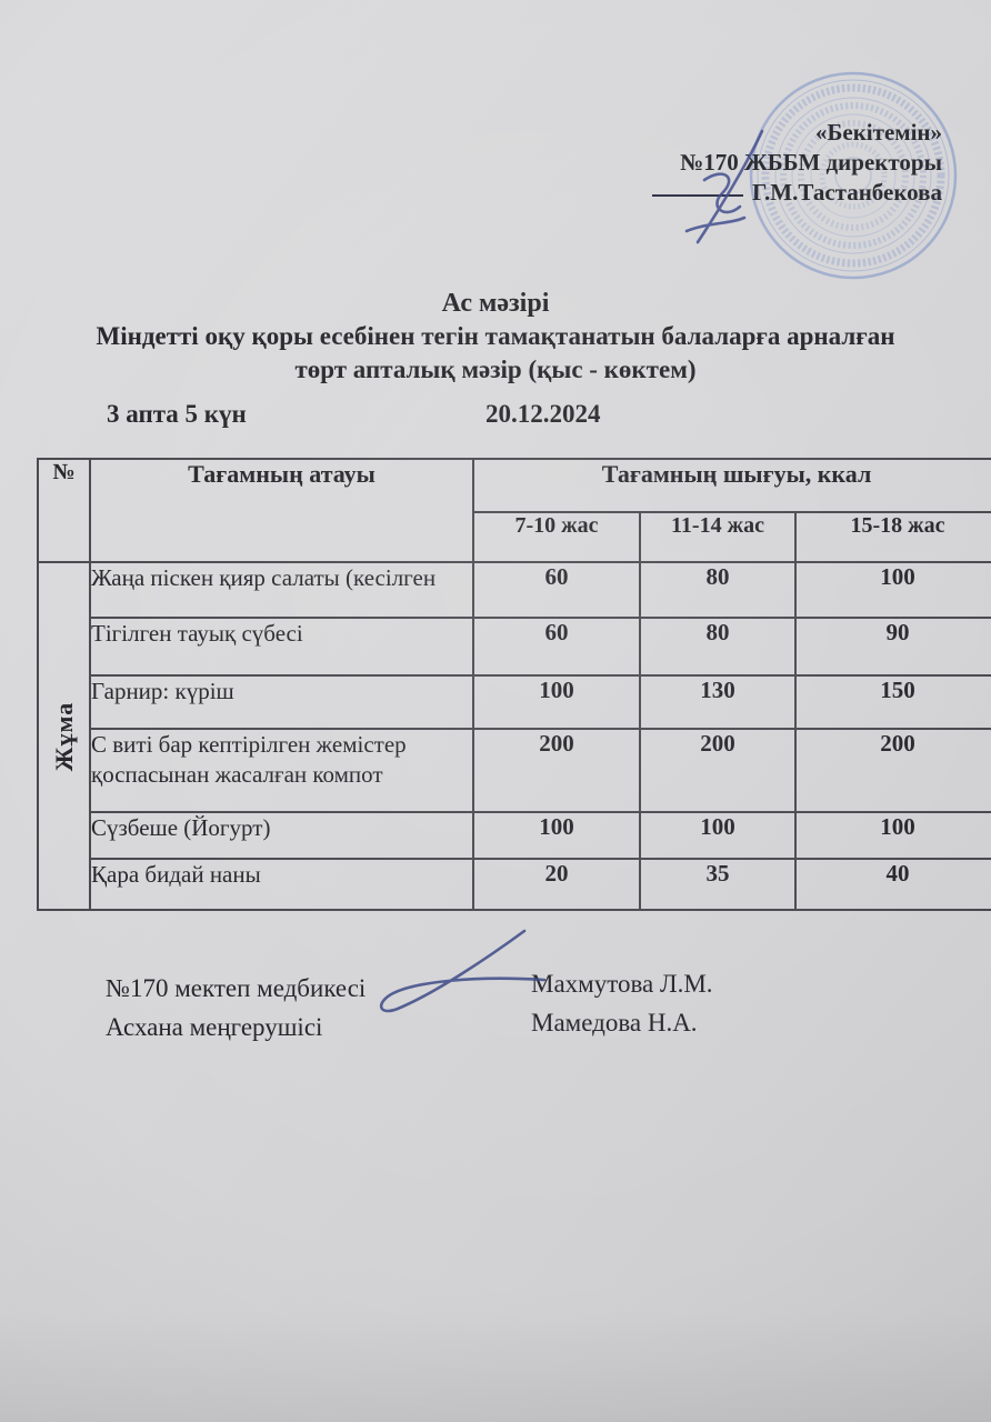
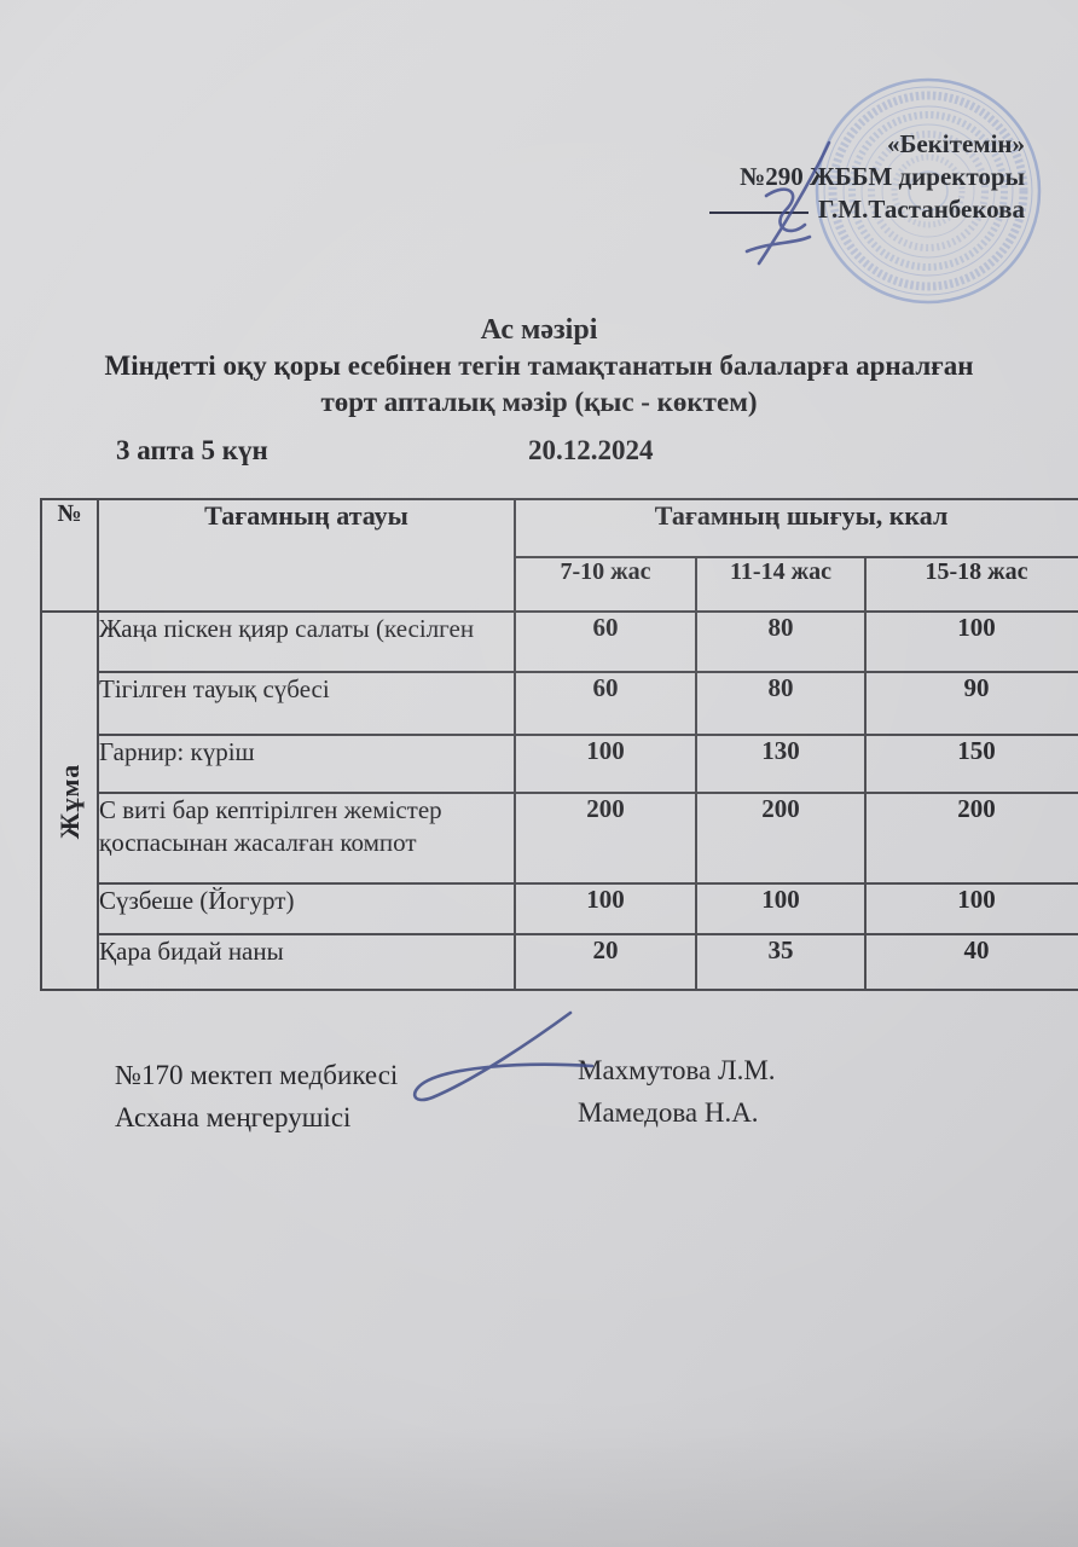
  «Бекітемін»
- №170 ЖББМ директоры
+ №290 ЖББМ директоры
  Г.М.Тастанбекова
